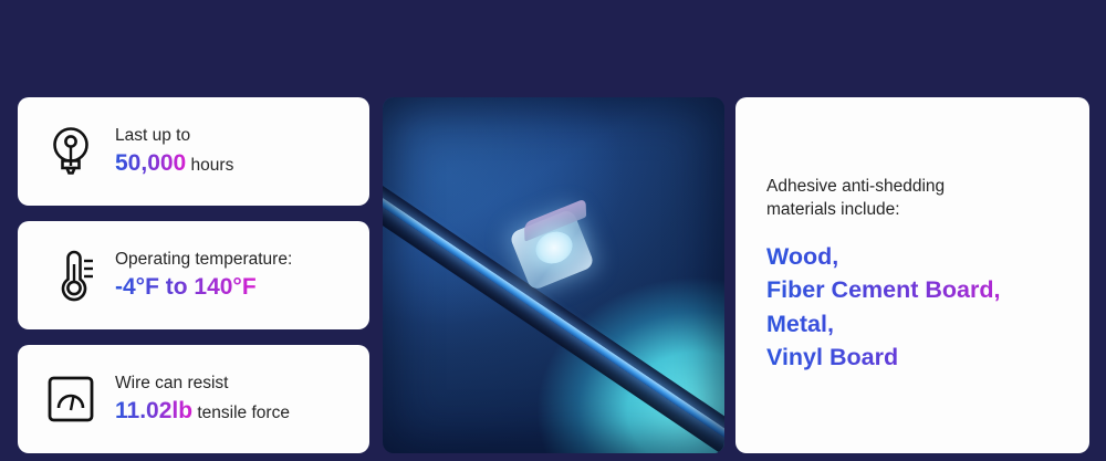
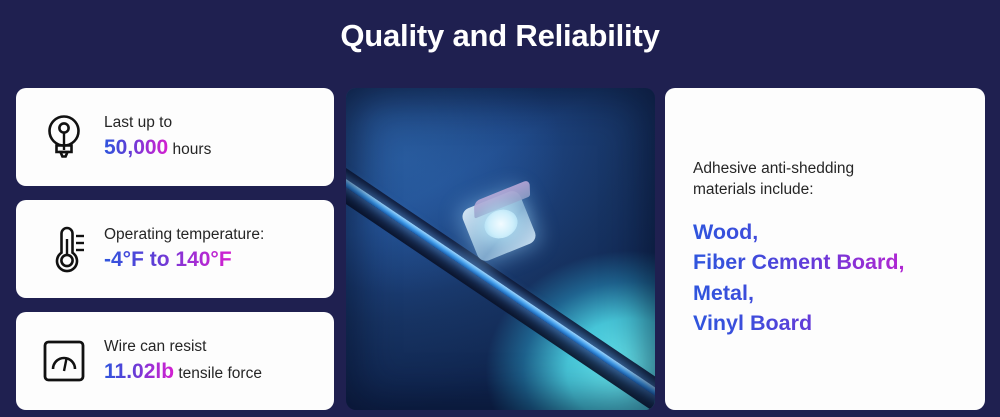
+ Quality and Reliability
  Last up to
  50,000 hours
  Operating temperature:
  -4°F to 140°F
  Wire can resist
  11.02lb tensile force
  Adhesive anti-shedding
  materials include:
  Wood,
  Fiber Cement Board,
  Metal,
  Vinyl Board
